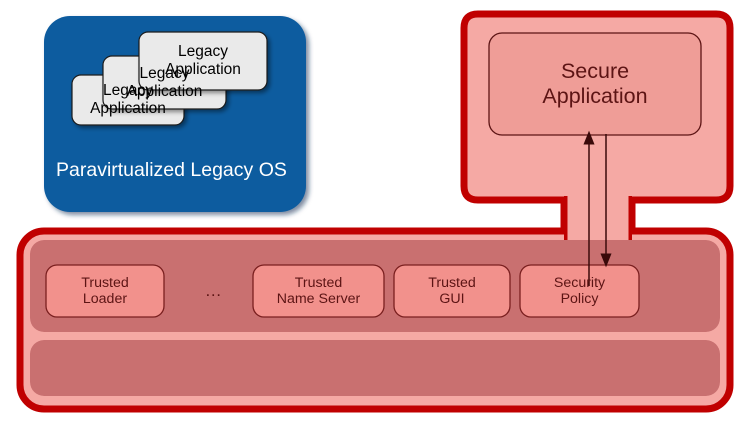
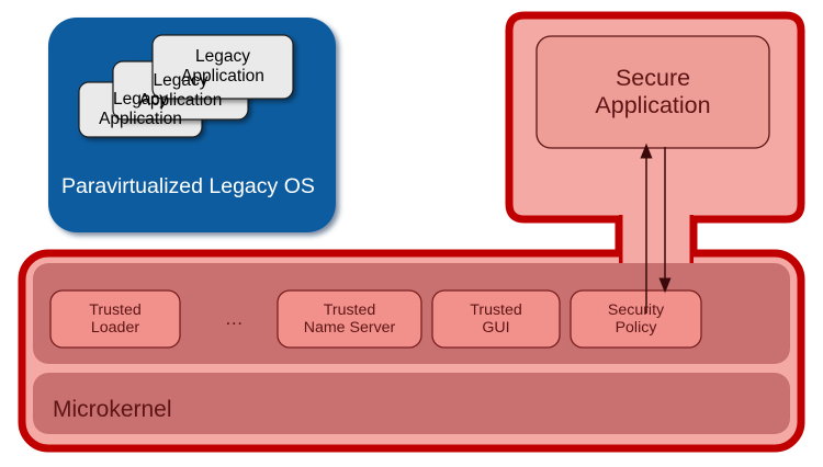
  Legacy
  Application
  Legacy
  Application
  Legacy
  Application
  Paravirtualized Legacy OS
  Secure
  Application
  Trusted
  Loader
  …
  Trusted
  Name Server
  Trusted
  GUI
  Security
  Policy
+ Microkernel
